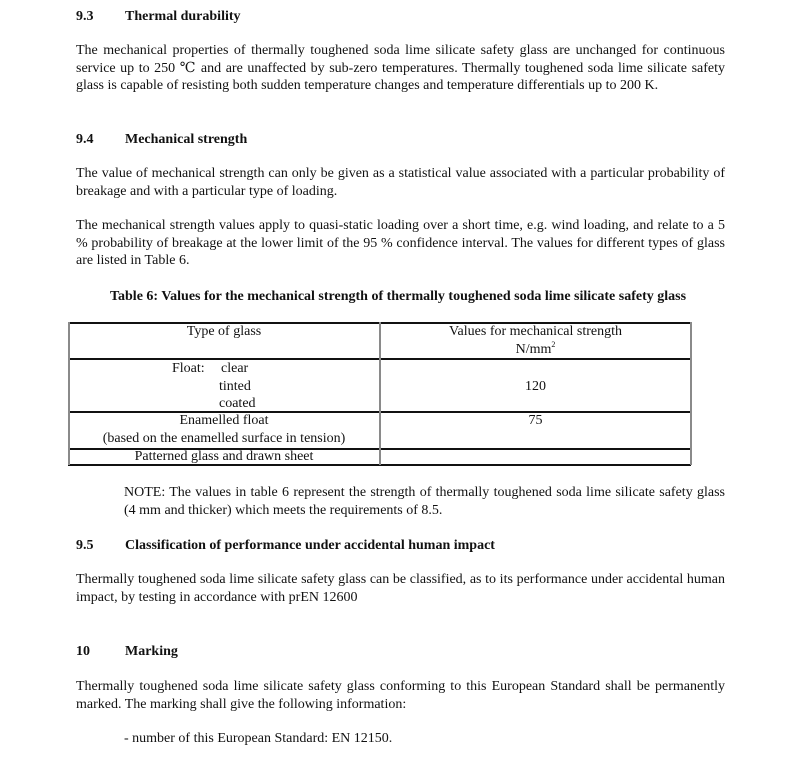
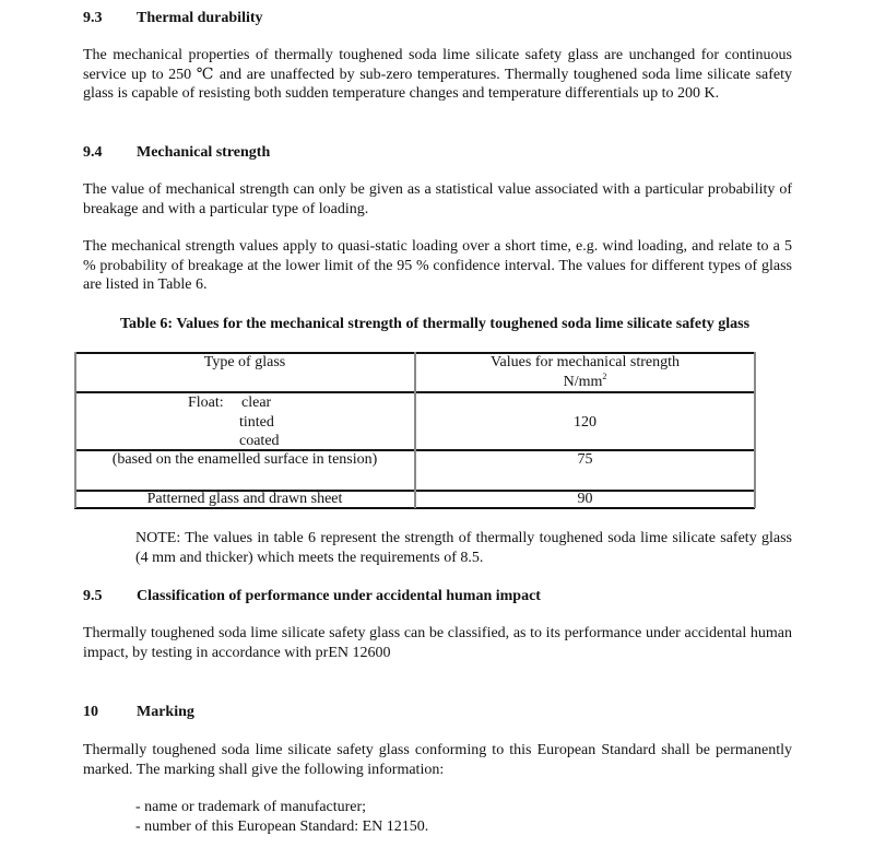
  9.3
  Thermal durability
  The mechanical properties of thermally toughened soda lime silicate safety glass are unchanged for continuous service up to 250 ℃ and are unaffected by sub-zero temperatures. Thermally toughened soda lime silicate safety glass is capable of resisting both sudden temperature changes and temperature differentials up to 200 K.
  9.4
  Mechanical strength
  The value of mechanical strength can only be given as a statistical value associated with a particular probability of breakage and with a particular type of loading.
  The mechanical strength values apply to quasi-static loading over a short time, e.g. wind loading, and relate to a 5 % probability of breakage at the lower limit of the 95 % confidence interval. The values for different types of glass are listed in Table 6.
  Table 6: Values for the mechanical strength of thermally toughened soda lime silicate safety glass
  Type of glass
  Values for mechanical strength
  N/mm2
  Float:
  clear
  tinted
  coated
  120
- Enamelled float
  (based on the enamelled surface in tension)
  75
  Patterned glass and drawn sheet
+ 90
  NOTE: The values in table 6 represent the strength of thermally toughened soda lime silicate safety glass (4 mm and thicker) which meets the requirements of 8.5.
  9.5
  Classification of performance under accidental human impact
  Thermally toughened soda lime silicate safety glass can be classified, as to its performance under accidental human impact, by testing in accordance with prEN 12600
  10
  Marking
  Thermally toughened soda lime silicate safety glass conforming to this European Standard shall be permanently marked. The marking shall give the following information:
+ - name or trademark of manufacturer;
  - number of this European Standard: EN 12150.
